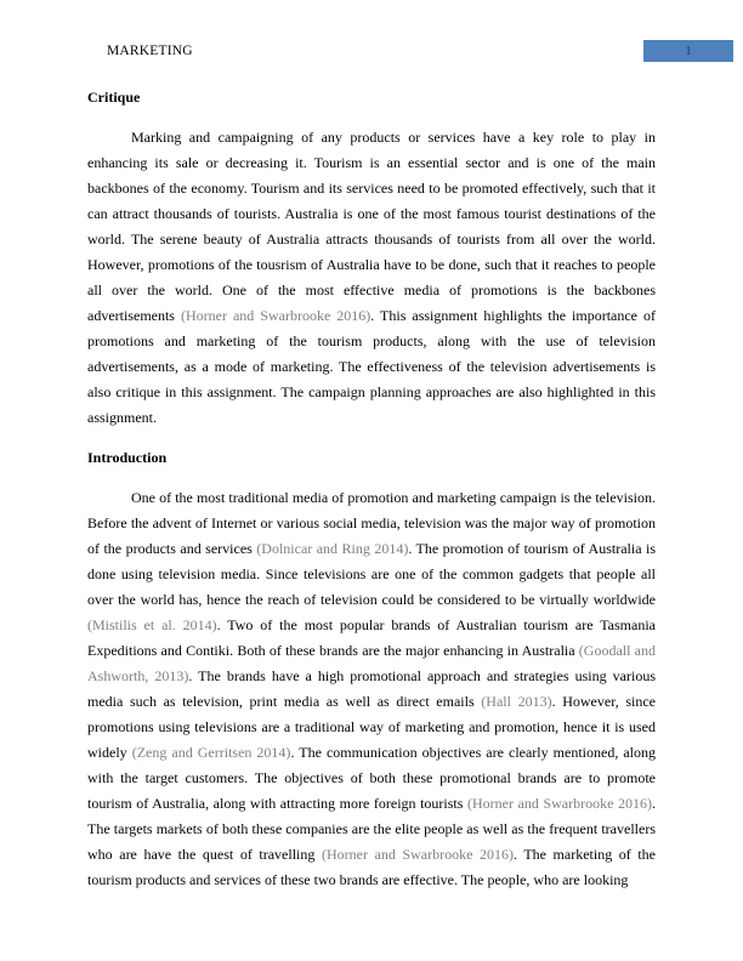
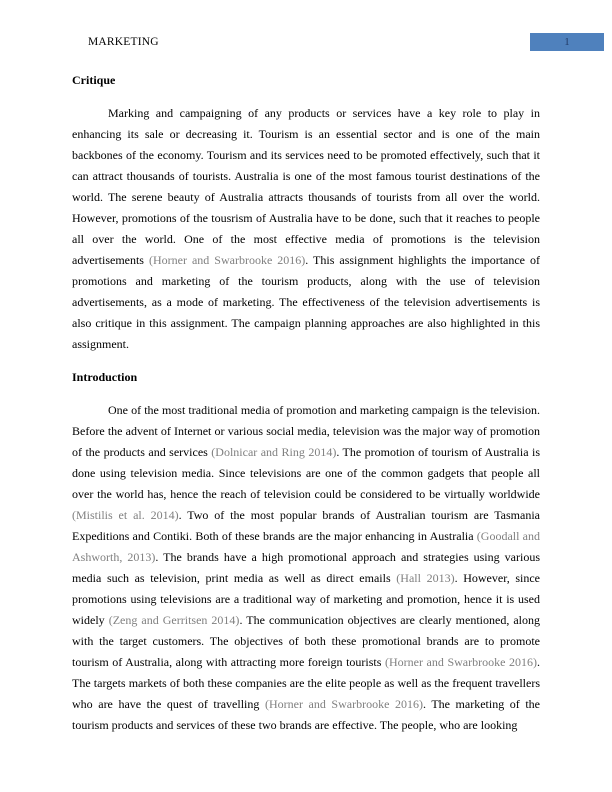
  MARKETING
  1
  Critique
- Marking and campaigning of any products or services have a key role to play in enhancing its sale or decreasing it. Tourism is an essential sector and is one of the main backbones of the economy. Tourism and its services need to be promoted effectively, such that it can attract thousands of tourists. Australia is one of the most famous tourist destinations of the world. The serene beauty of Australia attracts thousands of tourists from all over the world. However, promotions of the tousrism of Australia have to be done, such that it reaches to people all over the world. One of the most effective media of promotions is the backbones advertisements (Horner and Swarbrooke 2016). This assignment highlights the importance of promotions and marketing of the tourism products, along with the use of television advertisements, as a mode of marketing. The effectiveness of the television advertisements is also critique in this assignment. The campaign planning approaches are also highlighted in this assignment.
+ Marking and campaigning of any products or services have a key role to play in enhancing its sale or decreasing it. Tourism is an essential sector and is one of the main backbones of the economy. Tourism and its services need to be promoted effectively, such that it can attract thousands of tourists. Australia is one of the most famous tourist destinations of the world. The serene beauty of Australia attracts thousands of tourists from all over the world. However, promotions of the tousrism of Australia have to be done, such that it reaches to people all over the world. One of the most effective media of promotions is the television advertisements (Horner and Swarbrooke 2016). This assignment highlights the importance of promotions and marketing of the tourism products, along with the use of television advertisements, as a mode of marketing. The effectiveness of the television advertisements is also critique in this assignment. The campaign planning approaches are also highlighted in this assignment.
  Introduction
  One of the most traditional media of promotion and marketing campaign is the television. Before the advent of Internet or various social media, television was the major way of promotion of the products and services (Dolnicar and Ring 2014). The promotion of tourism of Australia is done using television media. Since televisions are one of the common gadgets that people all over the world has, hence the reach of television could be considered to be virtually worldwide (Mistilis et al. 2014). Two of the most popular brands of Australian tourism are Tasmania Expeditions and Contiki. Both of these brands are the major enhancing in Australia (Goodall and Ashworth, 2013). The brands have a high promotional approach and strategies using various media such as television, print media as well as direct emails (Hall 2013). However, since promotions using televisions are a traditional way of marketing and promotion, hence it is used widely (Zeng and Gerritsen 2014). The communication objectives are clearly mentioned, along with the target customers. The objectives of both these promotional brands are to promote tourism of Australia, along with attracting more foreign tourists (Horner and Swarbrooke 2016). The targets markets of both these companies are the elite people as well as the frequent travellers who are have the quest of travelling (Horner and Swarbrooke 2016). The marketing of the tourism products and services of these two brands are effective. The people, who are looking
